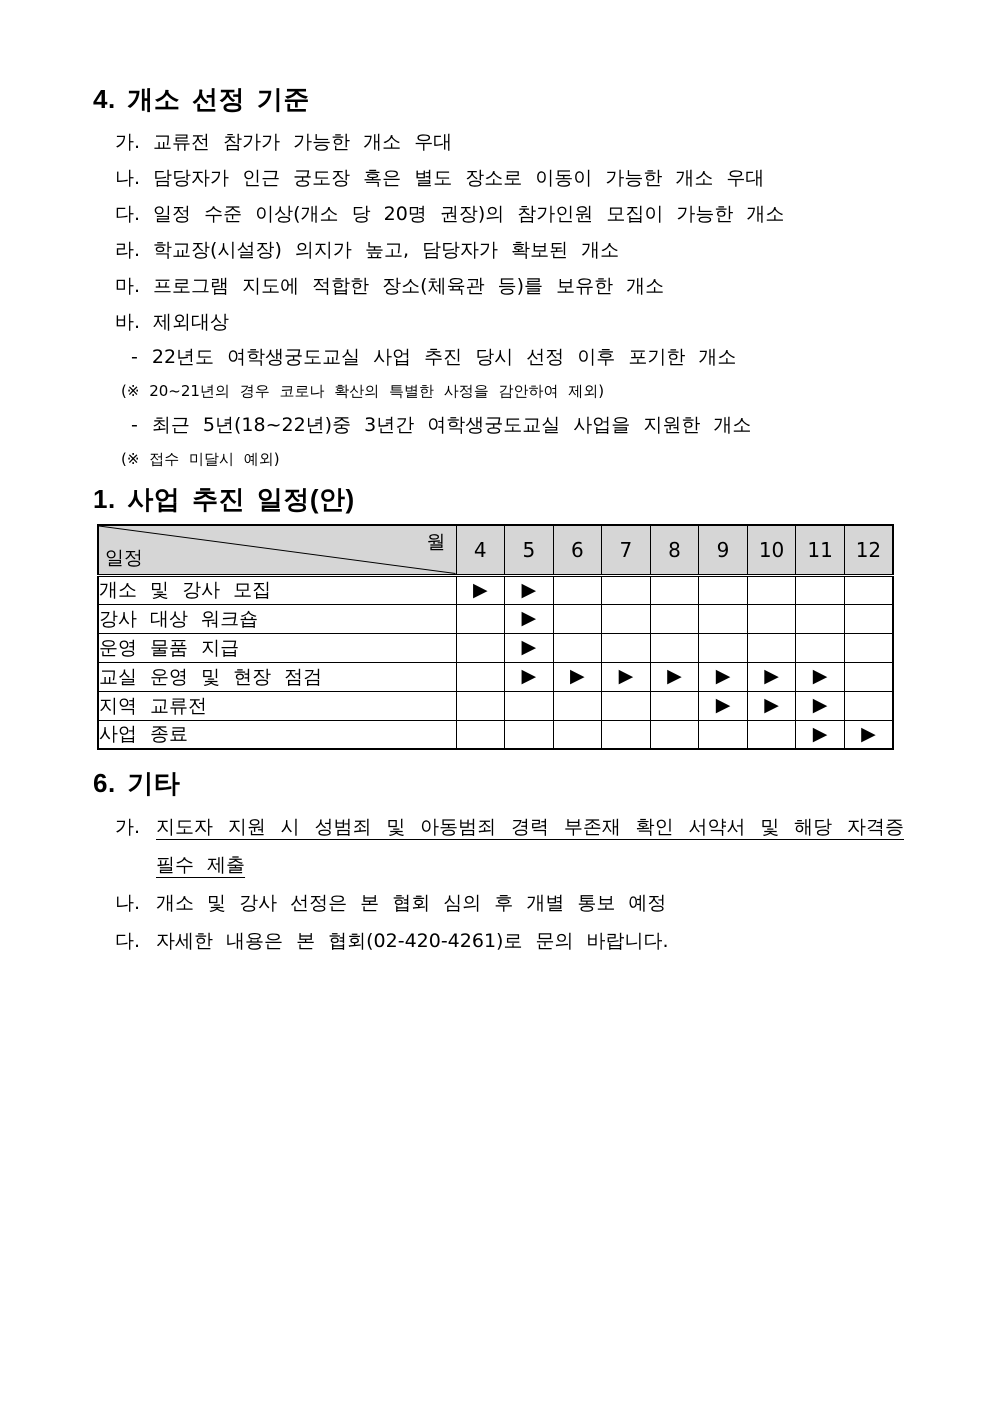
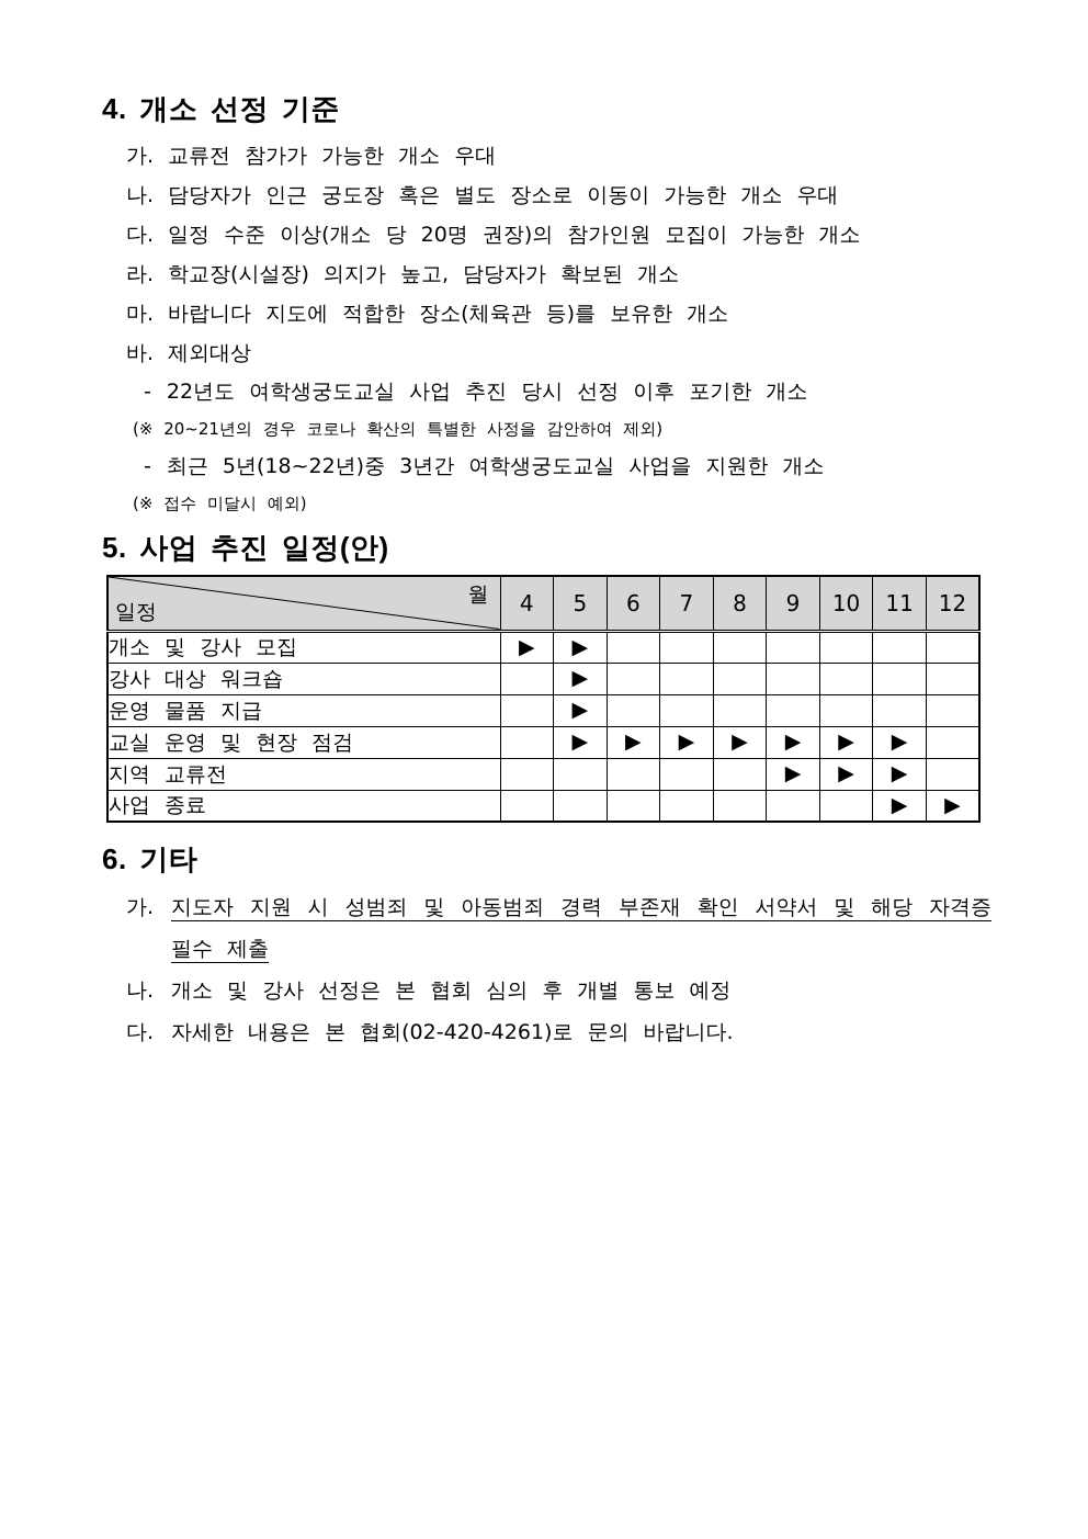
  4. 개소 선정 기준
  가. 교류전 참가가 가능한 개소 우대
  나. 담당자가 인근 궁도장 혹은 별도 장소로 이동이 가능한 개소 우대
  다. 일정 수준 이상(개소 당 20명 권장)의 참가인원 모집이 가능한 개소
  라. 학교장(시설장) 의지가 높고, 담당자가 확보된 개소
- 마. 프로그램 지도에 적합한 장소(체육관 등)를 보유한 개소
+ 마. 바랍니다 지도에 적합한 장소(체육관 등)를 보유한 개소
  바. 제외대상
  - 22년도 여학생궁도교실 사업 추진 당시 선정 이후 포기한 개소
  (※ 20~21년의 경우 코로나 확산의 특별한 사정을 감안하여 제외)
  - 최근 5년(18~22년)중 3년간 여학생궁도교실 사업을 지원한 개소
  (※ 접수 미달시 예외)
- 1. 사업 추진 일정(안)
+ 5. 사업 추진 일정(안)
  월 일정	4	5	6	7	8	9	10	11	12
  개소 및 강사 모집	▶	▶
  강사 대상 워크숍		▶
  운영 물품 지급		▶
  교실 운영 및 현장 점검		▶	▶	▶	▶	▶	▶	▶
  지역 교류전						▶	▶	▶
  사업 종료								▶	▶
  6. 기타
  가.
  지도자 지원 시 성범죄 및 아동범죄 경력 부존재 확인 서약서 및 해당 자격증 필수 제출
  나.
  개소 및 강사 선정은 본 협회 심의 후 개별 통보 예정
  다.
  자세한 내용은 본 협회(02-420-4261)로 문의 바랍니다.
